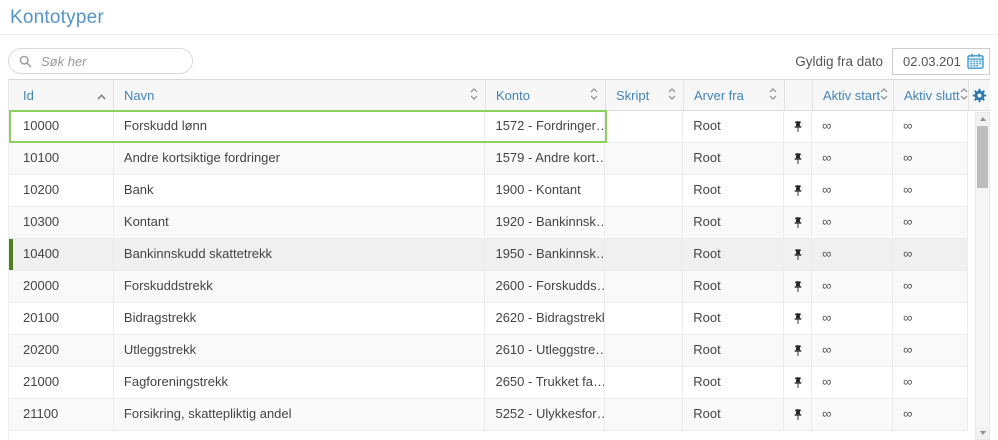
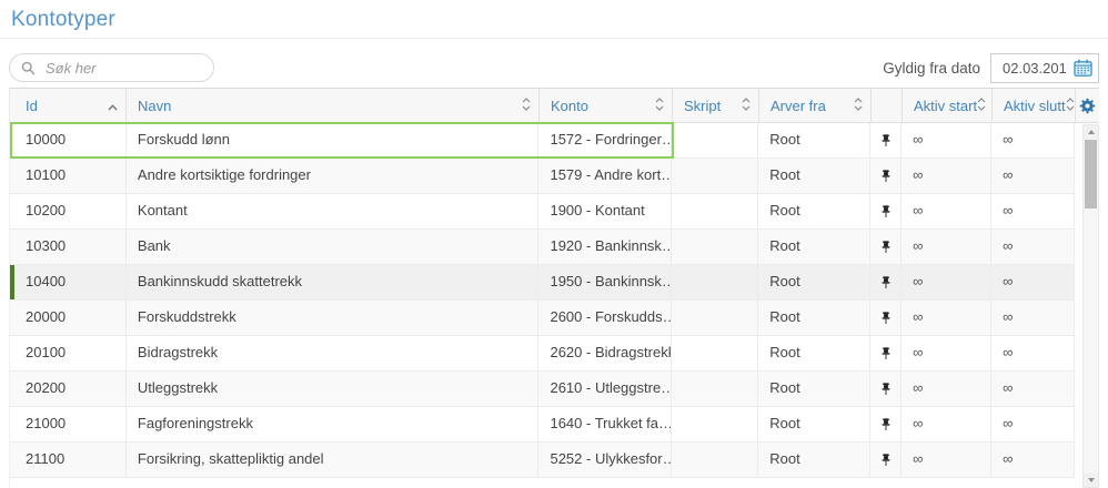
  Kontotyper
  Søk her
  Gyldig fra dato
  02.03.201
  Id
  Navn
  Konto
  Skript
  Arver fra
  Aktiv start
  Aktiv slutt
  10000
  Forskudd lønn
  1572 - Fordringer…
  Root
  ∞
  ∞
  10100
  Andre kortsiktige fordringer
  1579 - Andre kort…
  Root
  ∞
  ∞
  10200
- Bank
+ Kontant
  1900 - Kontant
  Root
  ∞
  ∞
  10300
- Kontant
+ Bank
  1920 - Bankinnsk…
  Root
  ∞
  ∞
  10400
  Bankinnskudd skattetrekk
  1950 - Bankinnsk…
  Root
  ∞
  ∞
  20000
  Forskuddstrekk
  2600 - Forskudds…
  Root
  ∞
  ∞
  20100
  Bidragstrekk
  2620 - Bidragstrekk
  Root
  ∞
  ∞
  20200
  Utleggstrekk
  2610 - Utleggstre…
  Root
  ∞
  ∞
  21000
  Fagforeningstrekk
- 2650 - Trukket fa…
+ 1640 - Trukket fa…
  Root
  ∞
  ∞
  21100
  Forsikring, skattepliktig andel
  5252 - Ulykkesfor…
  Root
  ∞
  ∞
